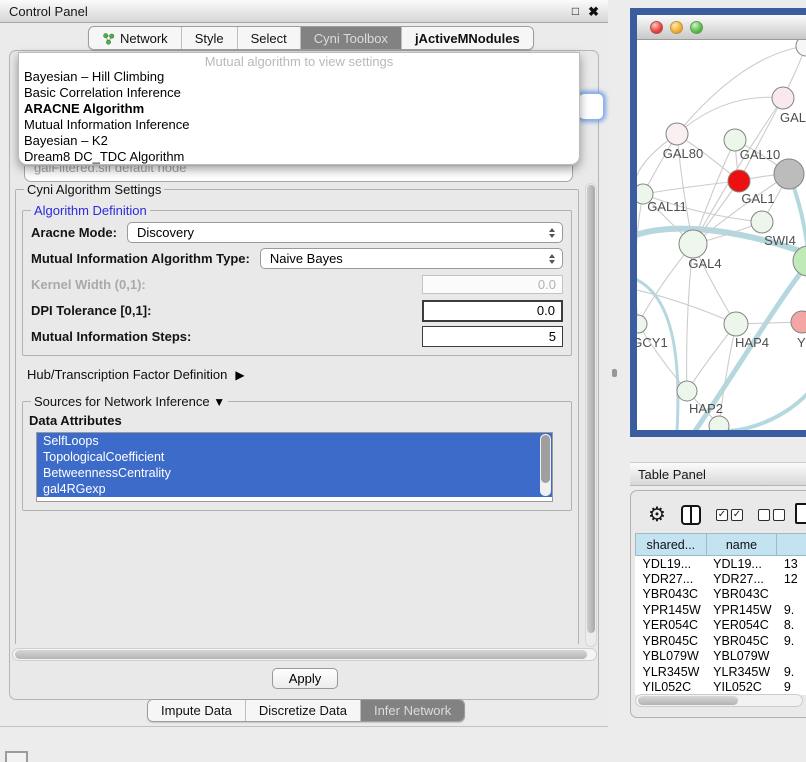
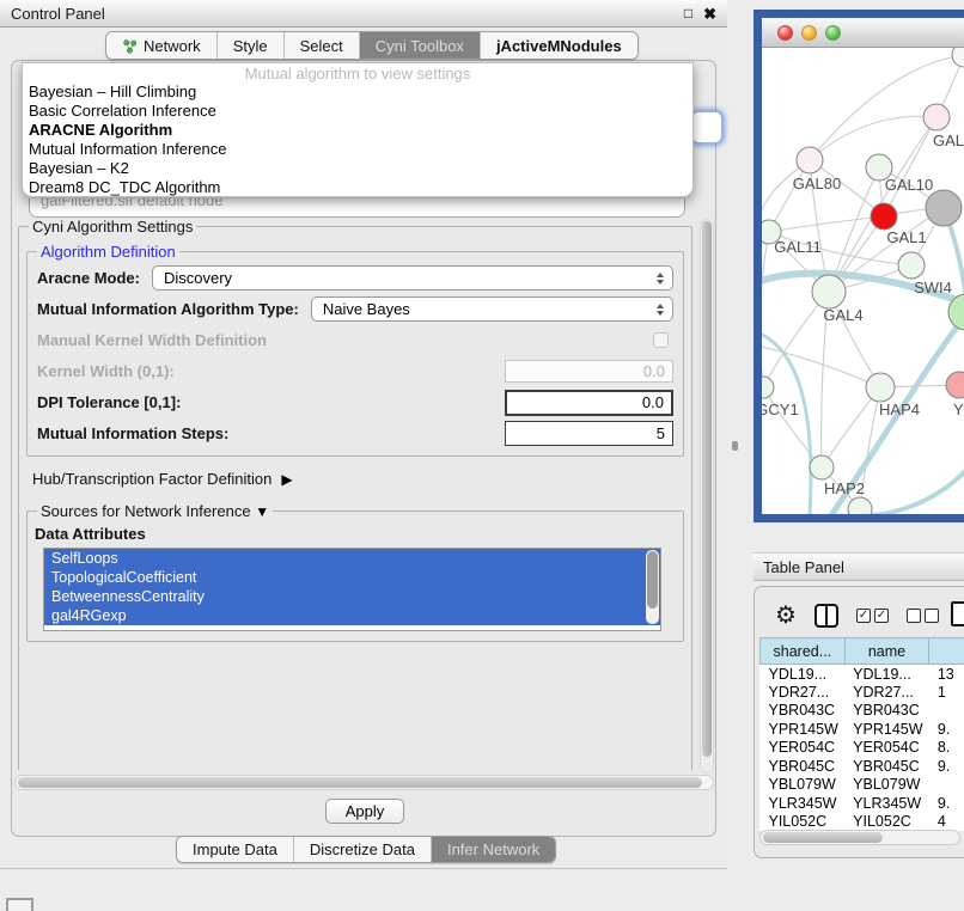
  Control Panel
  □
  ✖
  Network
  Style
  Select
  Cyni Toolbox
  jActiveMNodules
  galFiltered.sif default node
  Mutual algorithm to view settings
  Bayesian – Hill Climbing
  Basic Correlation Inference
  ARACNE Algorithm
  Mutual Information Inference
  Bayesian – K2
  Dream8 DC_TDC Algorithm
  Cyni Algorithm Settings
  Algorithm Definition
  Aracne Mode:
  Discovery
  Mutual Information Algorithm Type:
  Naive Bayes
+ Manual Kernel Width Definition
  Kernel Width (0,1):
  0.0
  DPI Tolerance [0,1]:
  0.0
  Mutual Information Steps:
  5
  Hub/Transcription Factor Definition
  ▶
  Sources for Network Inference ▼
  Data Attributes
  SelfLoops
  TopologicalCoefficient
  BetweennessCentrality
  gal4RGexp
  Apply
  Impute Data
  Discretize Data
  Infer Network
  GAL80
  GAL10
  GAL1
  GAL11
  SWI4
  GAL4
  HAP4
  HAP2
  GCY1
  GAL
  Y
  Table Panel
  ⚙
  ✓
  ✓
  shared...	name
  YDL19...	YDL19...	13
- YDR27...	YDR27...	12
+ YDR27...	YDR27...	1
  YBR043C	YBR043C
  YPR145W	YPR145W	9.
  YER054C	YER054C	8.
  YBR045C	YBR045C	9.
  YBL079W	YBL079W
  YLR345W	YLR345W	9.
- YIL052C	YIL052C	9
+ YIL052C	YIL052C	4
